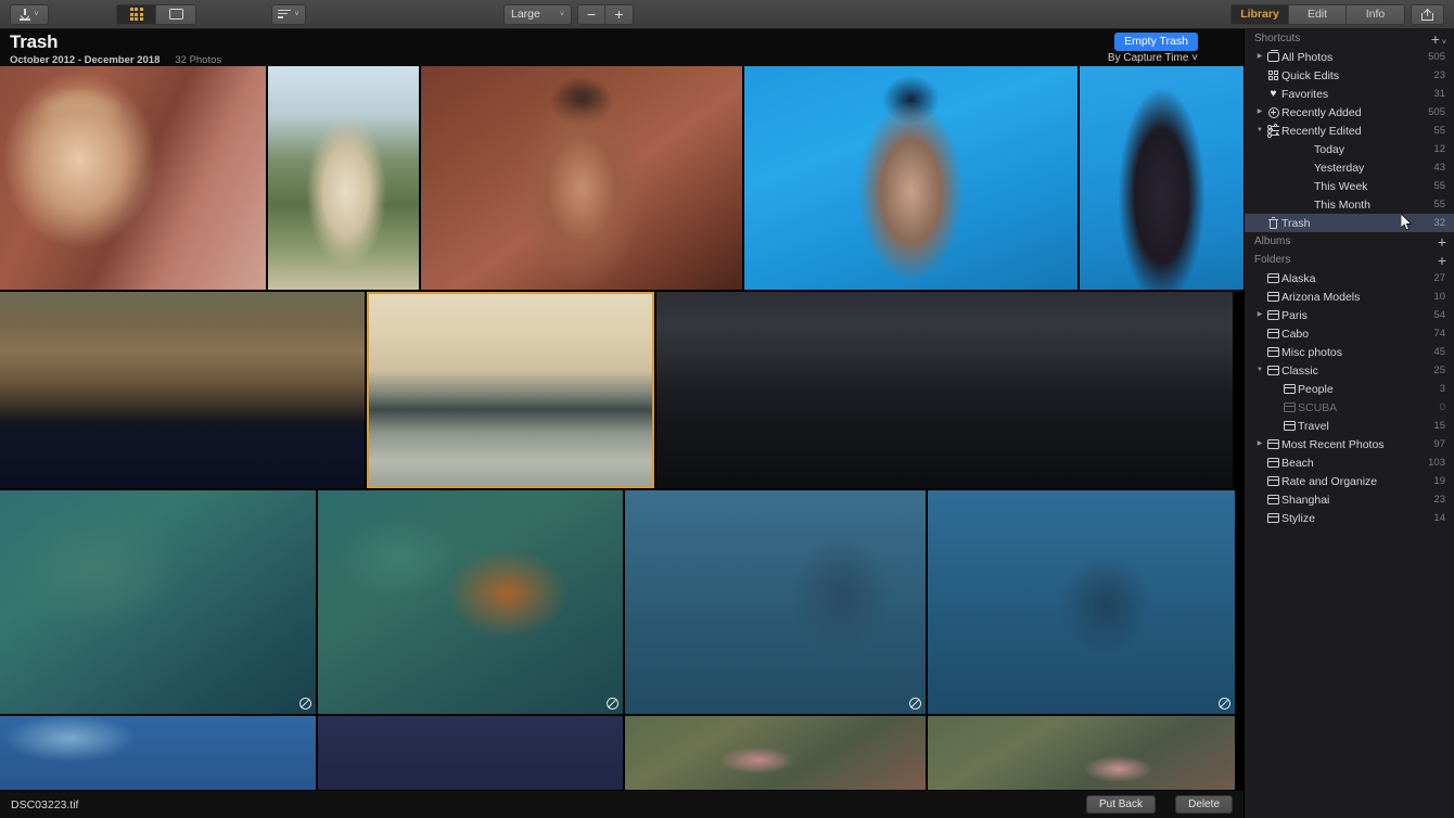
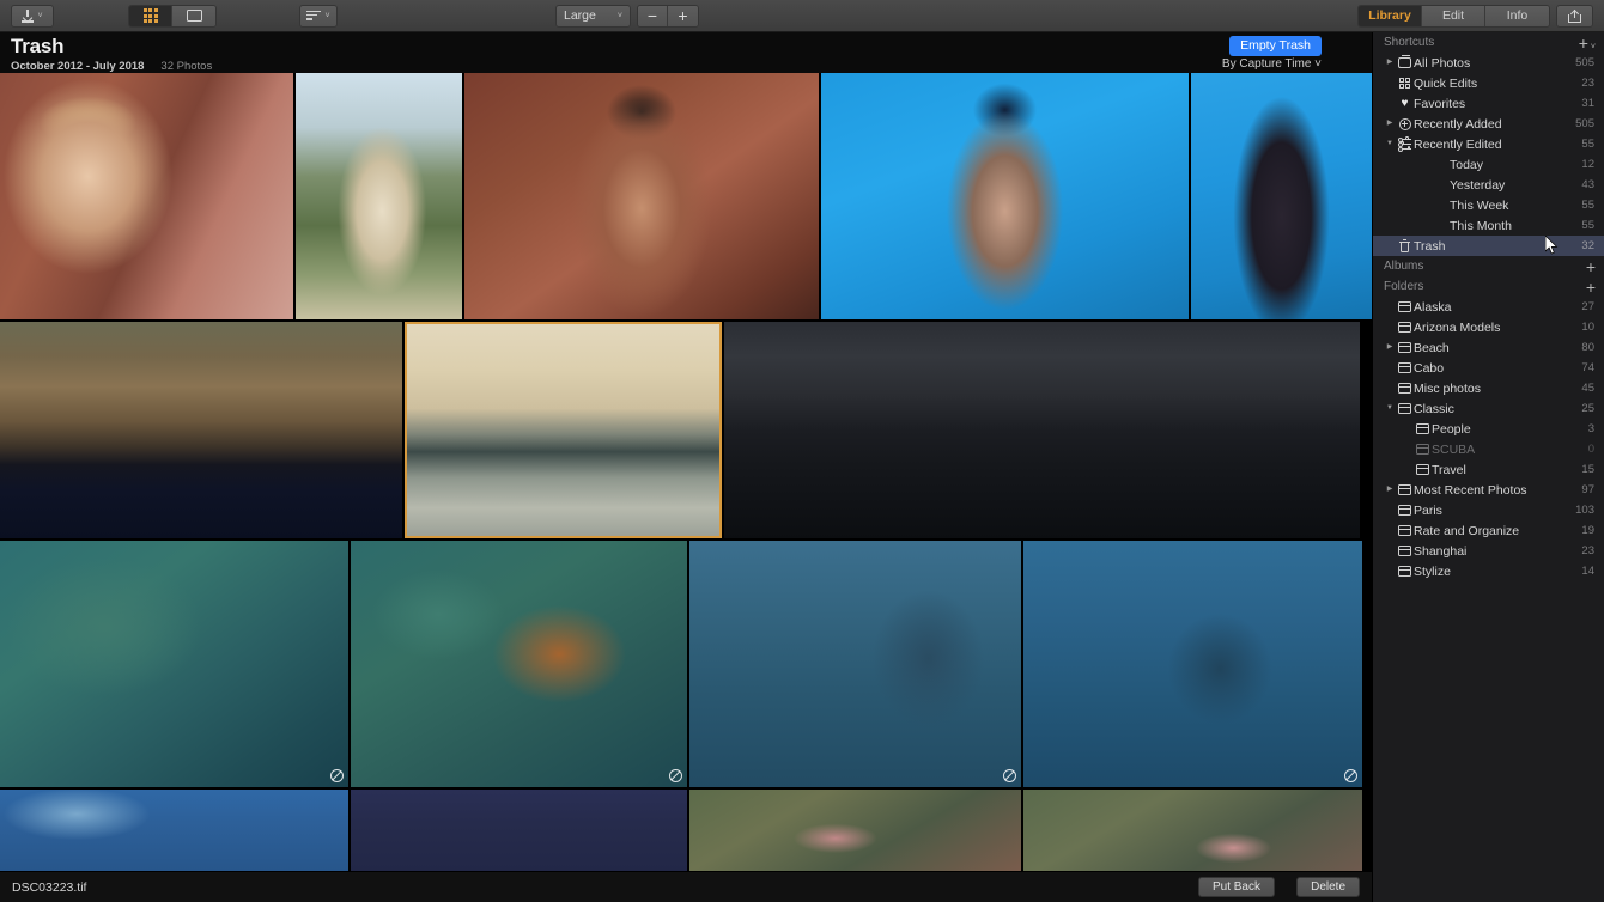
  Large
  −
  +
  Library
  Edit
  Info
  Trash
- October 2012 - December 2018
+ October 2012 - July 2018
  32 Photos
  Empty Trash
  By Capture Time ˅
  DSC03223.tif
  Put Back
  Delete
  Shortcuts
  All Photos
  505
  Quick Edits
  23
  ♥
  Favorites
  31
  Recently Added
  505
  Recently Edited
  55
  Today
  12
  Yesterday
  43
  This Week
  55
  This Month
  55
  Trash
  32
  Albums
  +
  Folders
  +
  Alaska
  27
  Arizona Models
  10
- Paris
+ Beach
- 54
+ 80
  Cabo
  74
  Misc photos
  45
  Classic
  25
  People
  3
  SCUBA
  0
  Travel
  15
  Most Recent Photos
  97
- Beach
+ Paris
  103
  Rate and Organize
  19
  Shanghai
  23
  Stylize
  14
